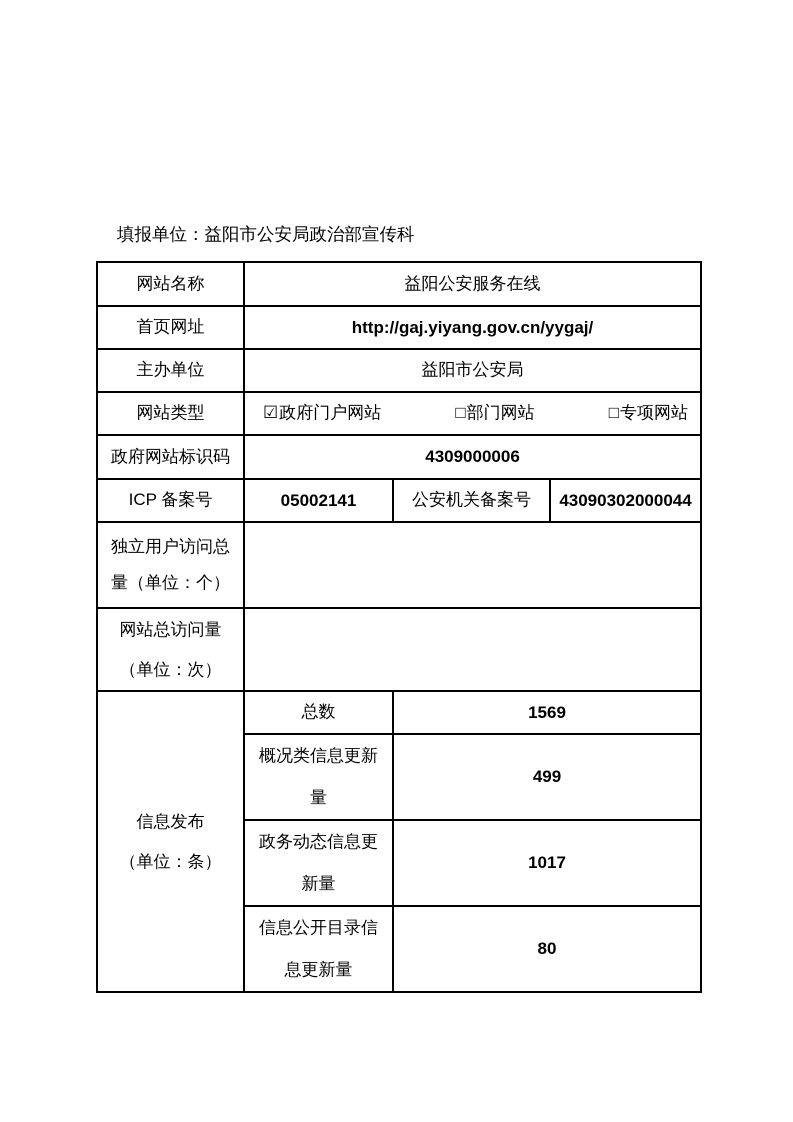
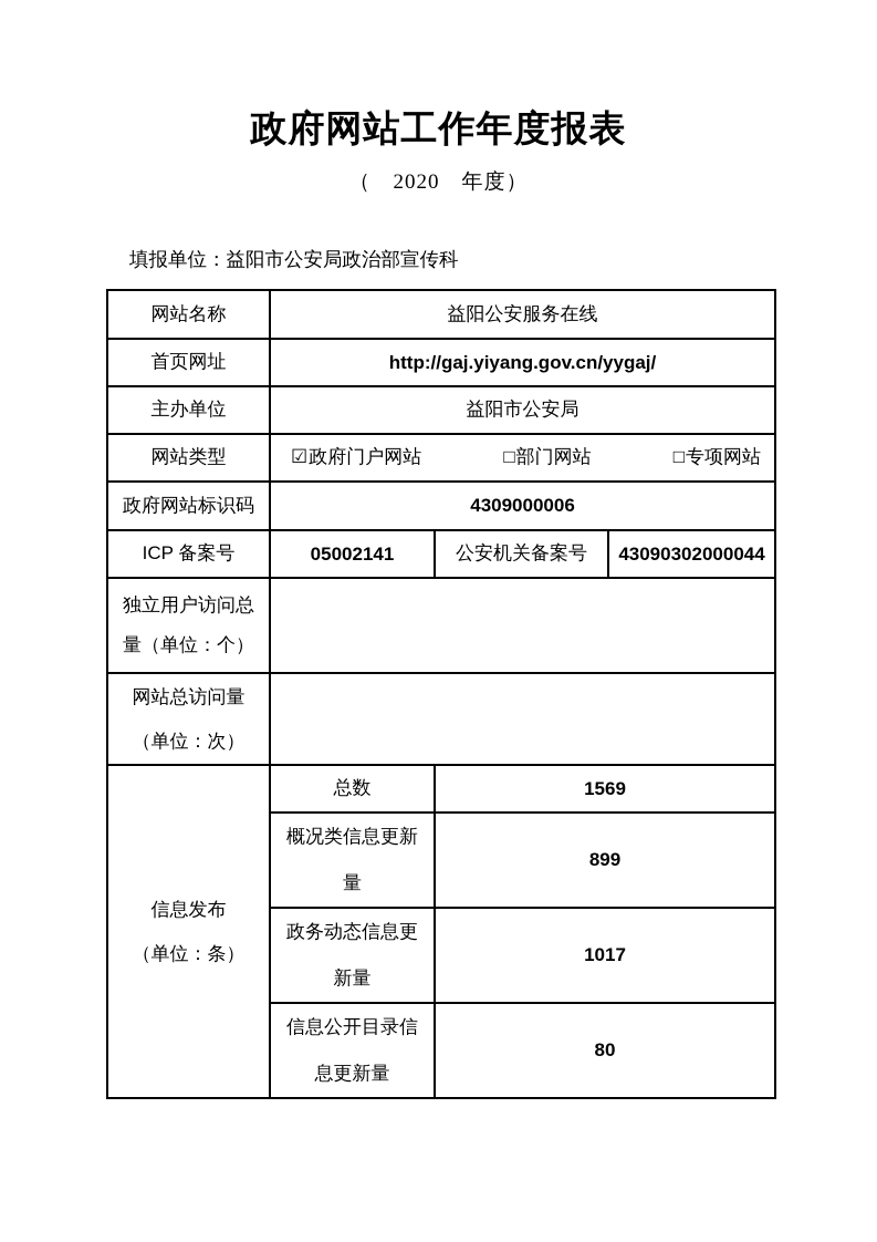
+ 政府网站工作年度报表
+ （ 2020 年度）
  填报单位：益阳市公安局政治部宣传科
  网站名称	益阳公安服务在线
  首页网址	http://gaj.yiyang.gov.cn/yygaj/
  主办单位	益阳市公安局
  网站类型	☑政府门户网站 □部门网站 □专项网站
  政府网站标识码	4309000006
  ICP 备案号	05002141	公安机关备案号	43090302000044
  独立用户访问总 量（单位：个）
  网站总访问量 （单位：次）
  信息发布 （单位：条）	总数	1569
- 概况类信息更新 量	499
+ 概况类信息更新 量	899
  政务动态信息更 新量	1017
  信息公开目录信 息更新量	80
